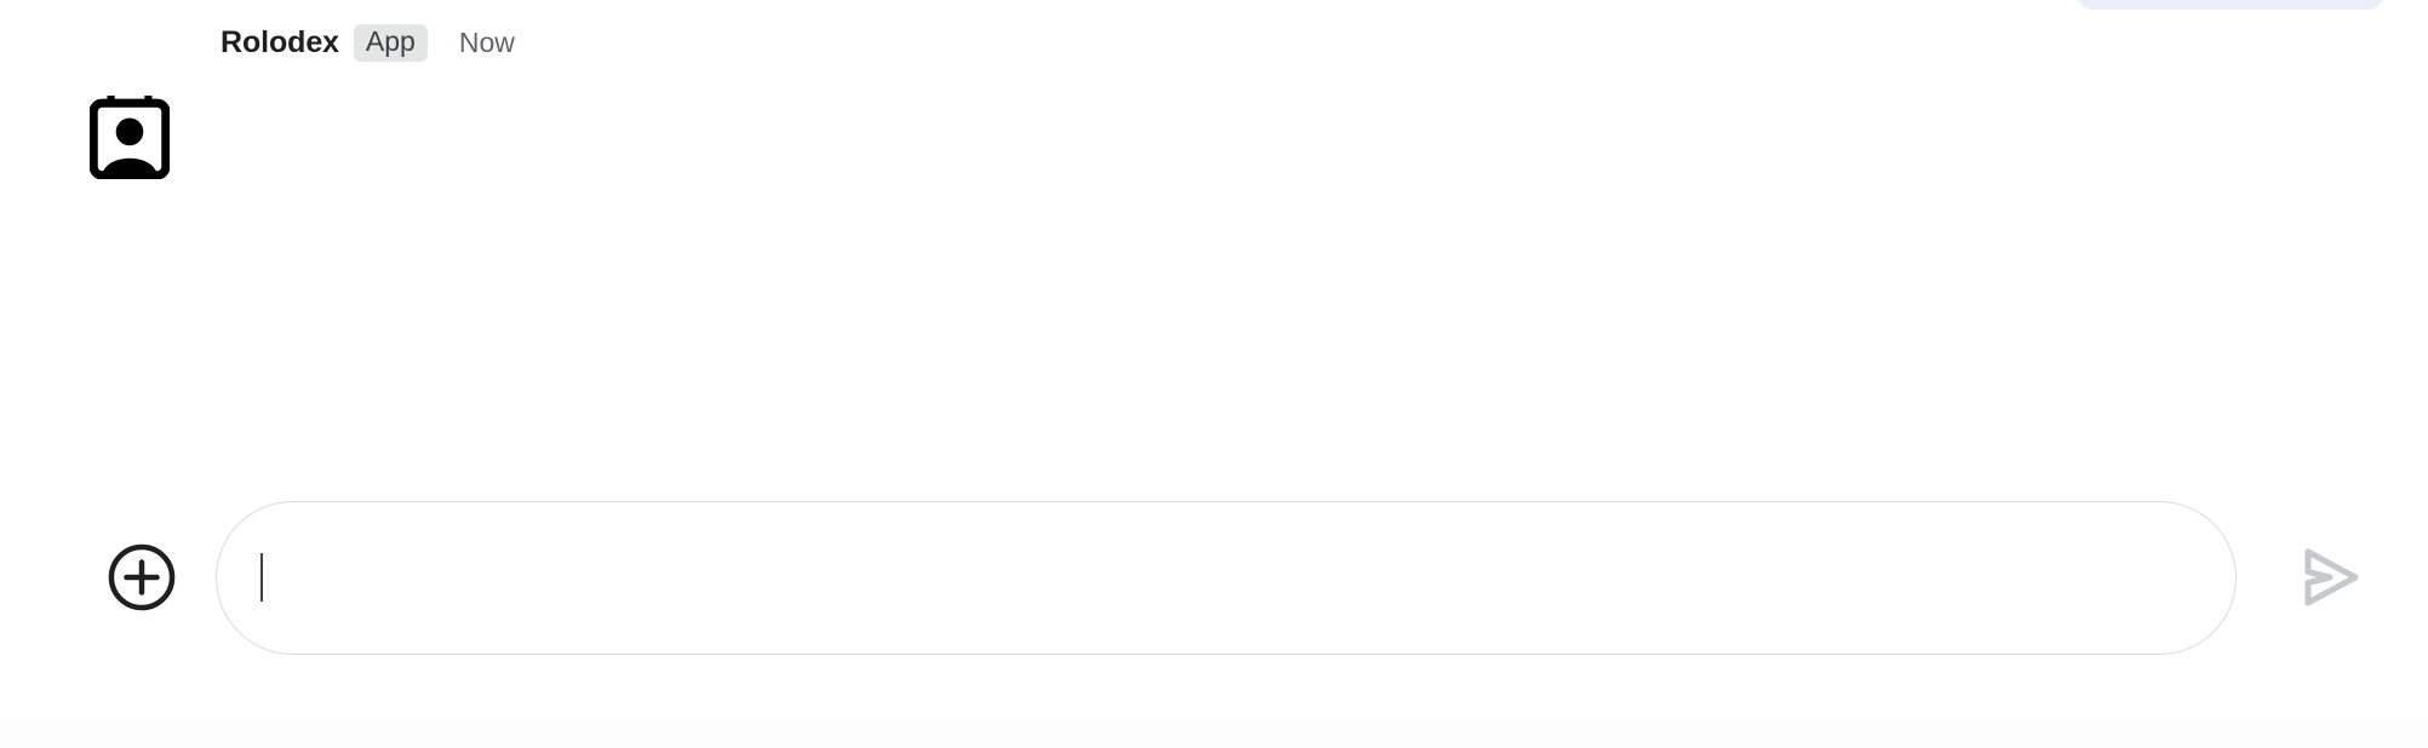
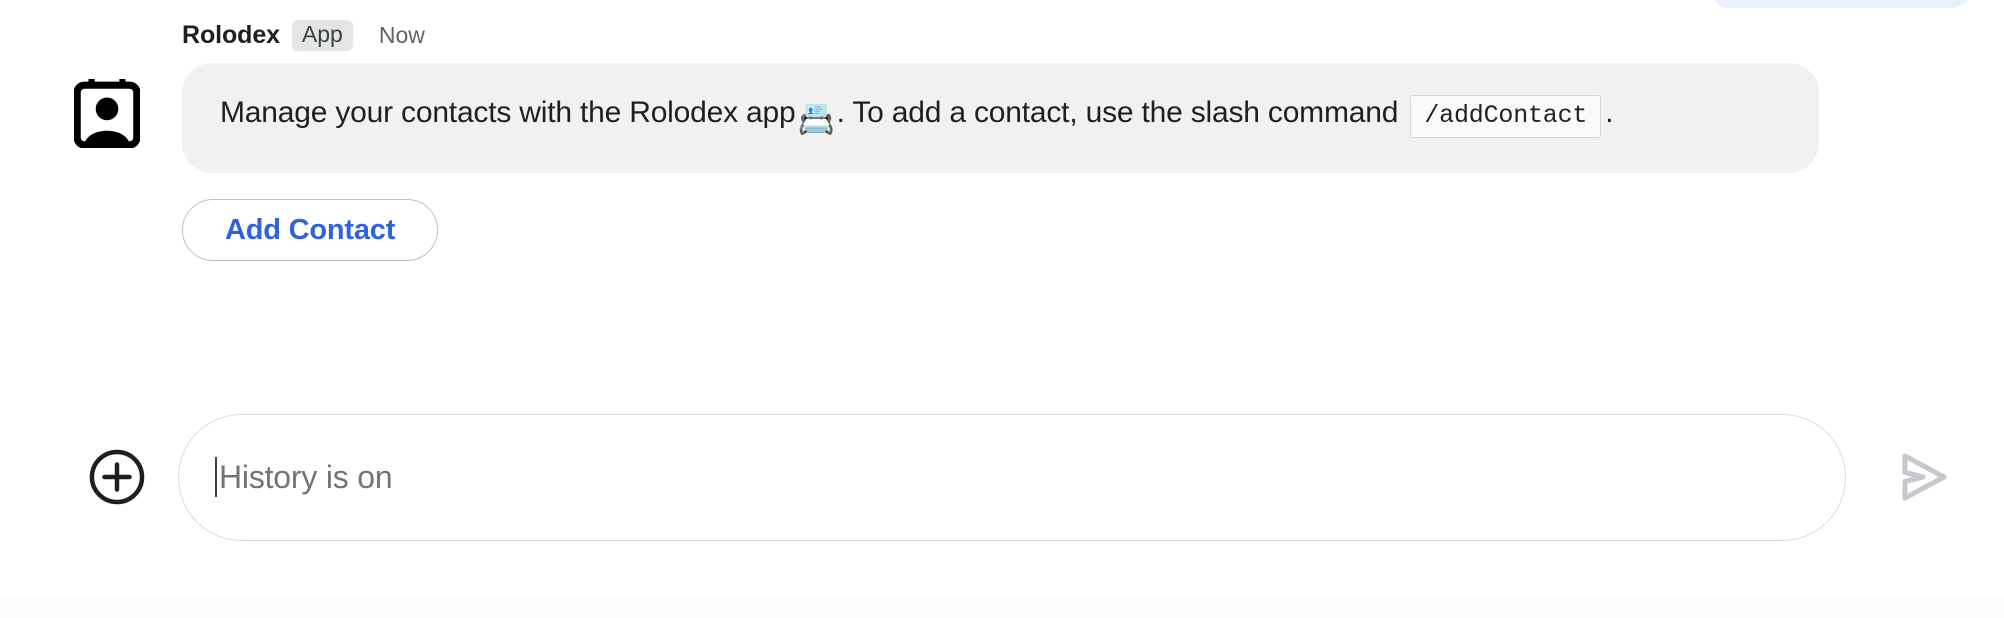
  Rolodex
  App
  Now
+ Manage your contacts with the Rolodex app📇. To add a contact, use the slash command /addContact .
+ Add Contact
+ History is on
